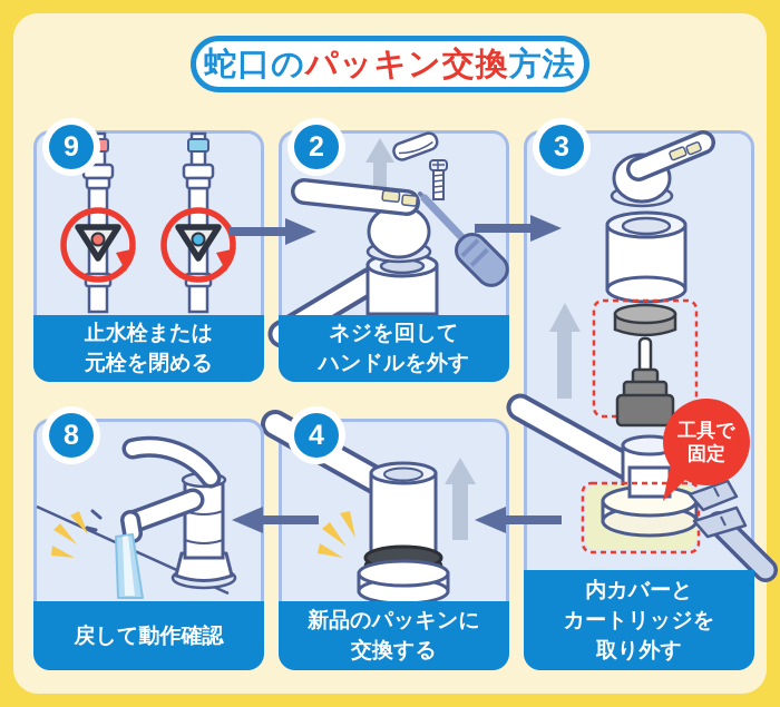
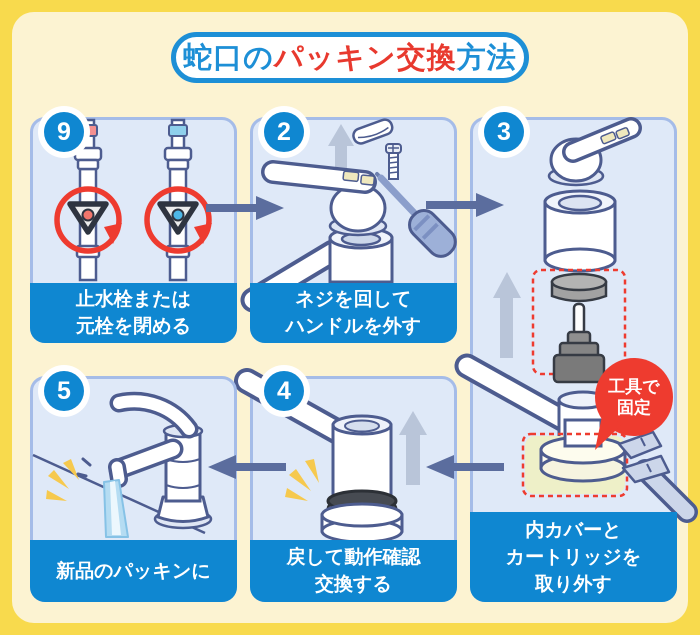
  蛇口の
  パッキン交換
  方法
  9
  止水栓または
  元栓を閉める
  2
  ネジを回して
  ハンドルを外す
  工具で
  固定
  3
  内カバーと
  カートリッジを
  取り外す
  4
- 新品のパッキンに
+ 戻して動作確認
  交換する
- 8
+ 5
- 戻して動作確認
+ 新品のパッキンに
